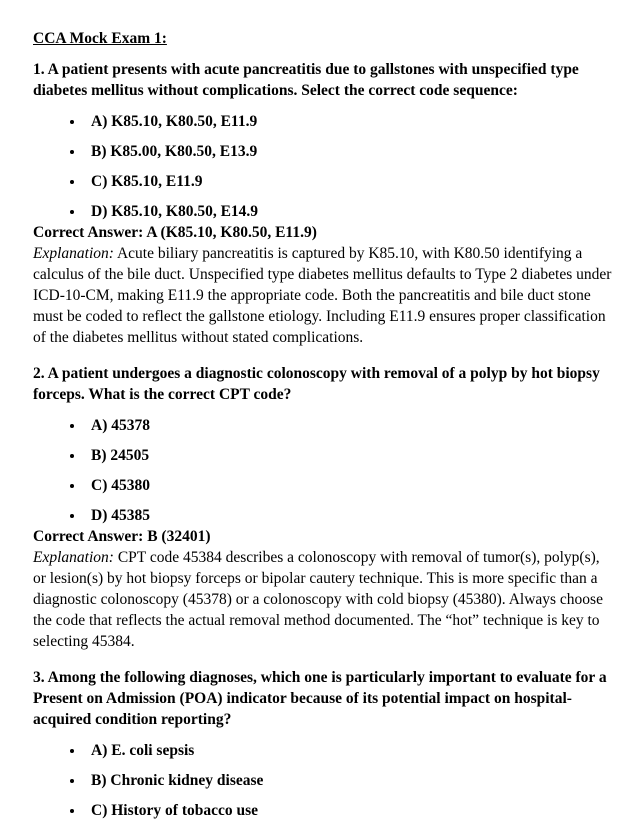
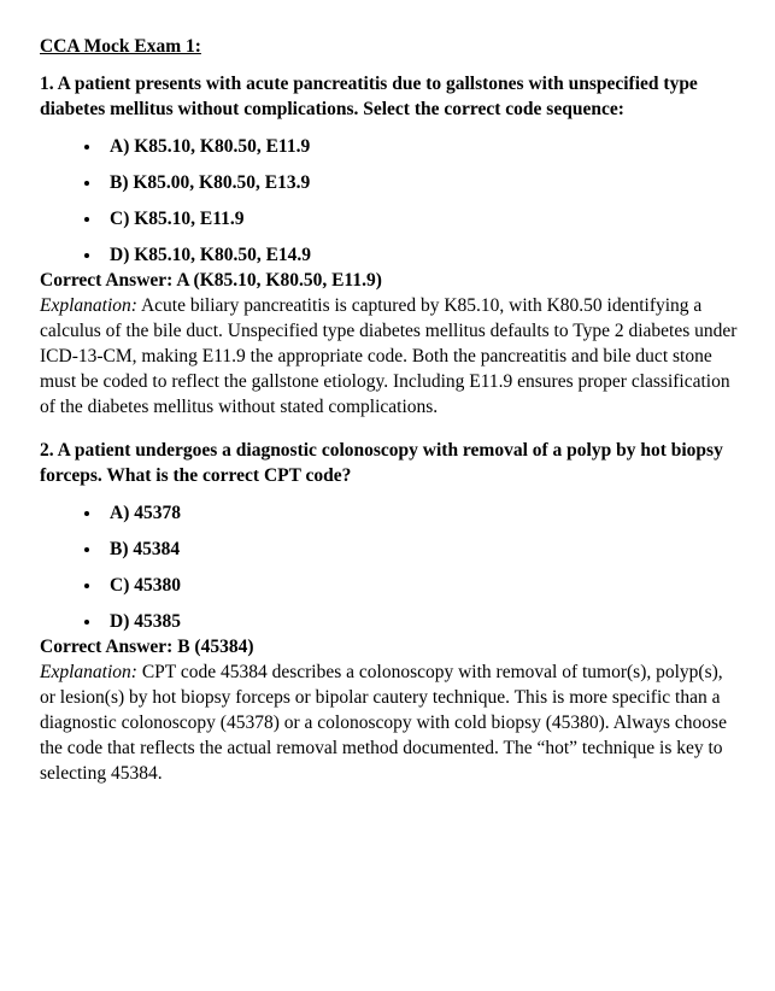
  CCA Mock Exam 1:
  1. A patient presents with acute pancreatitis due to gallstones with unspecified type diabetes mellitus without complications. Select the correct code sequence:
  A) K85.10, K80.50, E11.9
  B) K85.00, K80.50, E13.9
  C) K85.10, E11.9
  D) K85.10, K80.50, E14.9
  Correct Answer: A (K85.10, K80.50, E11.9)
- Explanation: Acute biliary pancreatitis is captured by K85.10, with K80.50 identifying a calculus of the bile duct. Unspecified type diabetes mellitus defaults to Type 2 diabetes under ICD-10-CM, making E11.9 the appropriate code. Both the pancreatitis and bile duct stone must be coded to reflect the gallstone etiology. Including E11.9 ensures proper classification of the diabetes mellitus without stated complications.
+ Explanation: Acute biliary pancreatitis is captured by K85.10, with K80.50 identifying a calculus of the bile duct. Unspecified type diabetes mellitus defaults to Type 2 diabetes under ICD-13-CM, making E11.9 the appropriate code. Both the pancreatitis and bile duct stone must be coded to reflect the gallstone etiology. Including E11.9 ensures proper classification of the diabetes mellitus without stated complications.
  2. A patient undergoes a diagnostic colonoscopy with removal of a polyp by hot biopsy forceps. What is the correct CPT code?
  A) 45378
- B) 24505
+ B) 45384
  C) 45380
  D) 45385
- Correct Answer: B (32401)
+ Correct Answer: B (45384)
  Explanation: CPT code 45384 describes a colonoscopy with removal of tumor(s), polyp(s), or lesion(s) by hot biopsy forceps or bipolar cautery technique. This is more specific than a diagnostic colonoscopy (45378) or a colonoscopy with cold biopsy (45380). Always choose the code that reflects the actual removal method documented. The “hot” technique is key to selecting 45384.
- 3. Among the following diagnoses, which one is particularly important to evaluate for a Present on Admission (POA) indicator because of its potential impact on hospital-acquired condition reporting?
- A) E. coli sepsis
- B) Chronic kidney disease
- C) History of tobacco use
